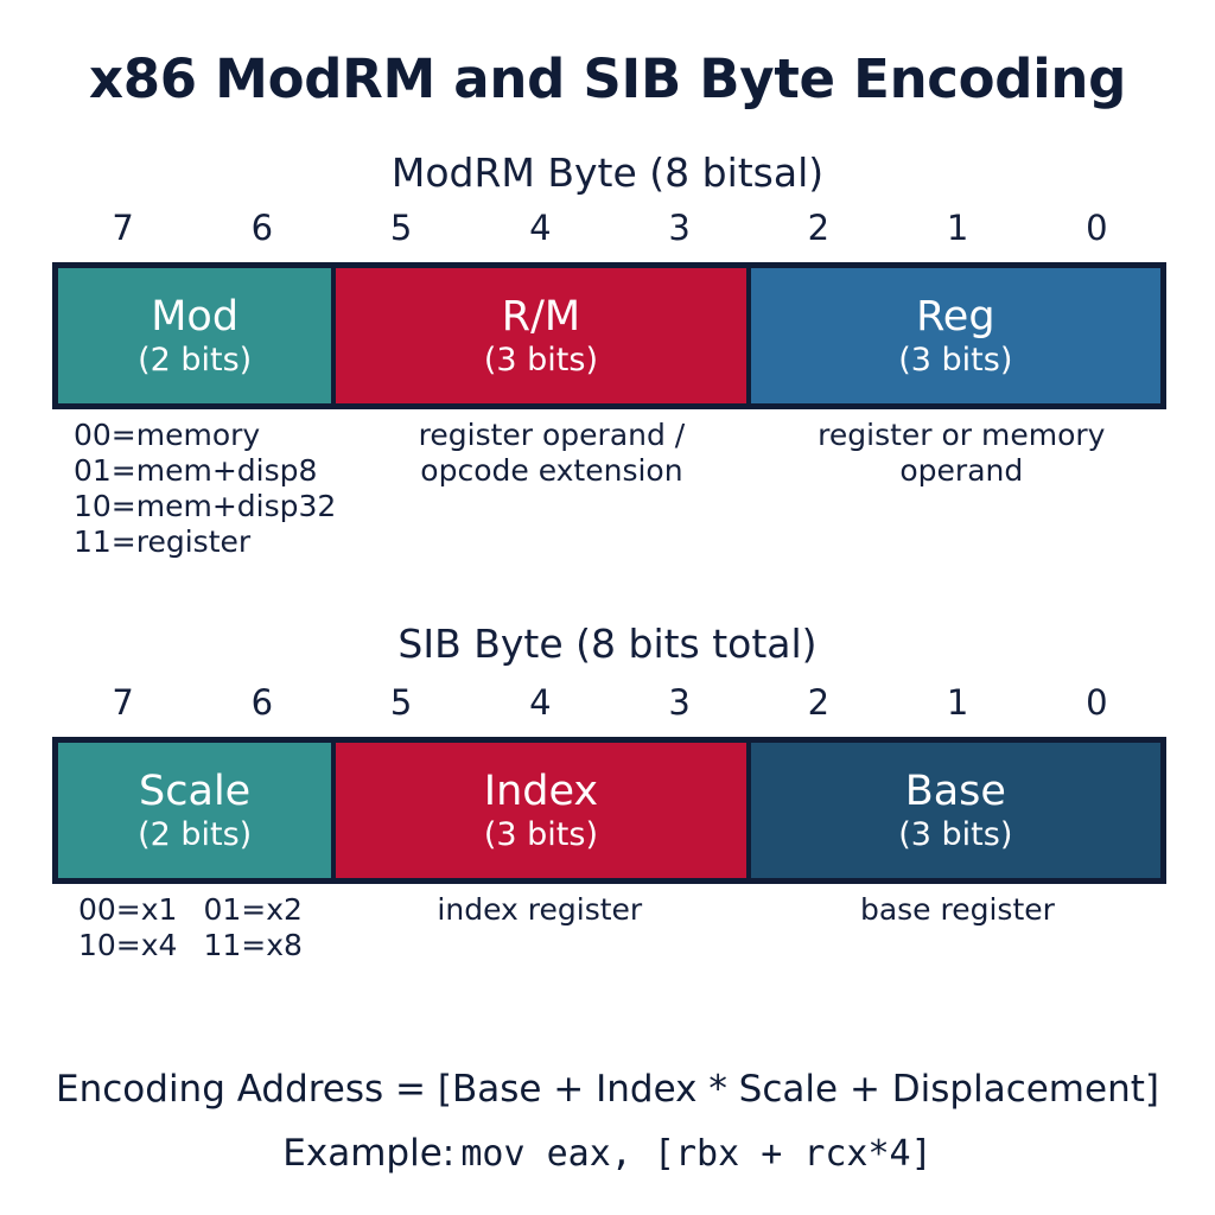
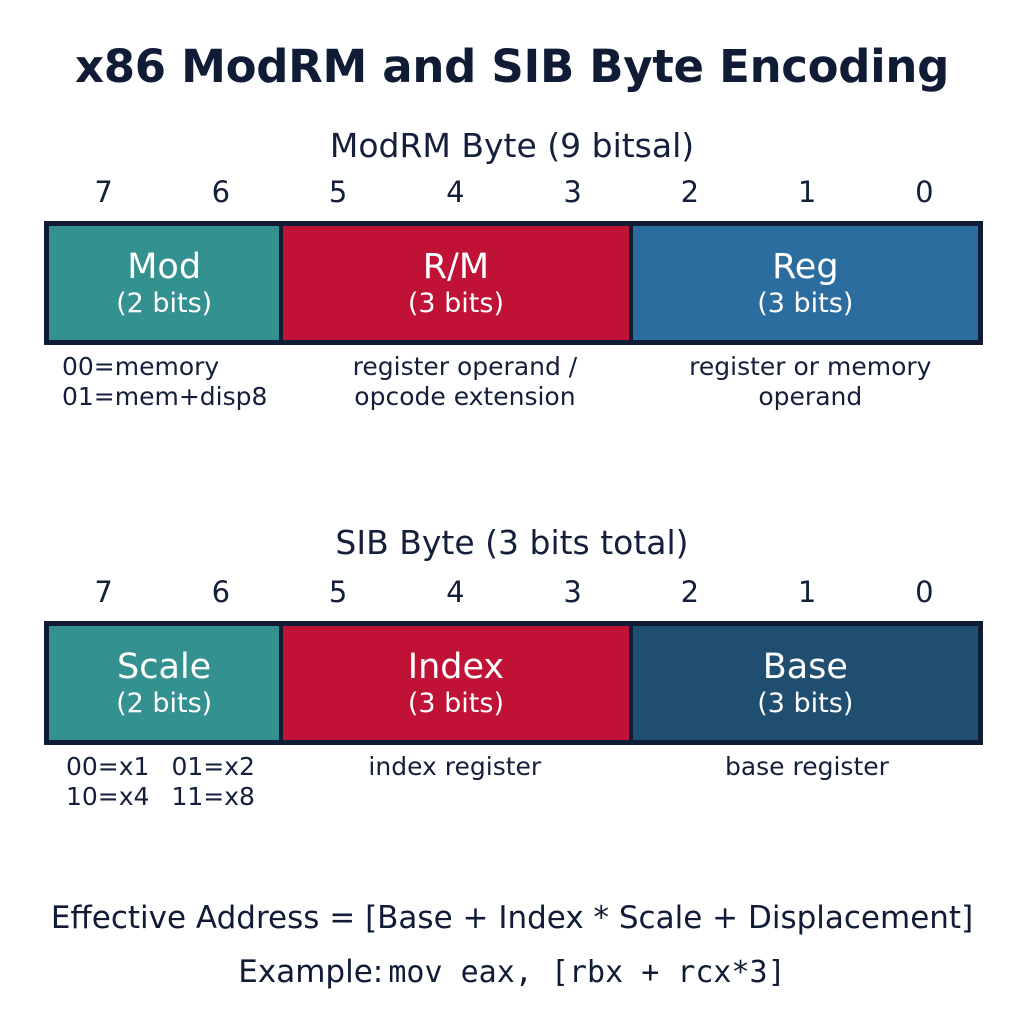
  x86 ModRM and SIB Byte Encoding
- ModRM Byte (8 bitsal)
+ ModRM Byte (9 bitsal)
  7
  6
  5
  4
  3
  2
  1
  0
  Mod
  (2 bits)
  R/M
  (3 bits)
  Reg
  (3 bits)
  00=memory
  01=mem+disp8
- 10=mem+disp32
- 11=register
  register operand /
  opcode extension
  register or memory
  operand
- SIB Byte (8 bits total)
+ SIB Byte (3 bits total)
  7
  6
  5
  4
  3
  2
  1
  0
  Scale
  (2 bits)
  Index
  (3 bits)
  Base
  (3 bits)
  00=x1
  01=x2
  10=x4
  11=x8
  index register
  base register
- Encoding Address = [Base + Index * Scale + Displacement]
+ Effective Address = [Base + Index * Scale + Displacement]
- Example: mov eax, [rbx + rcx*4]
+ Example: mov eax, [rbx + rcx*3]
